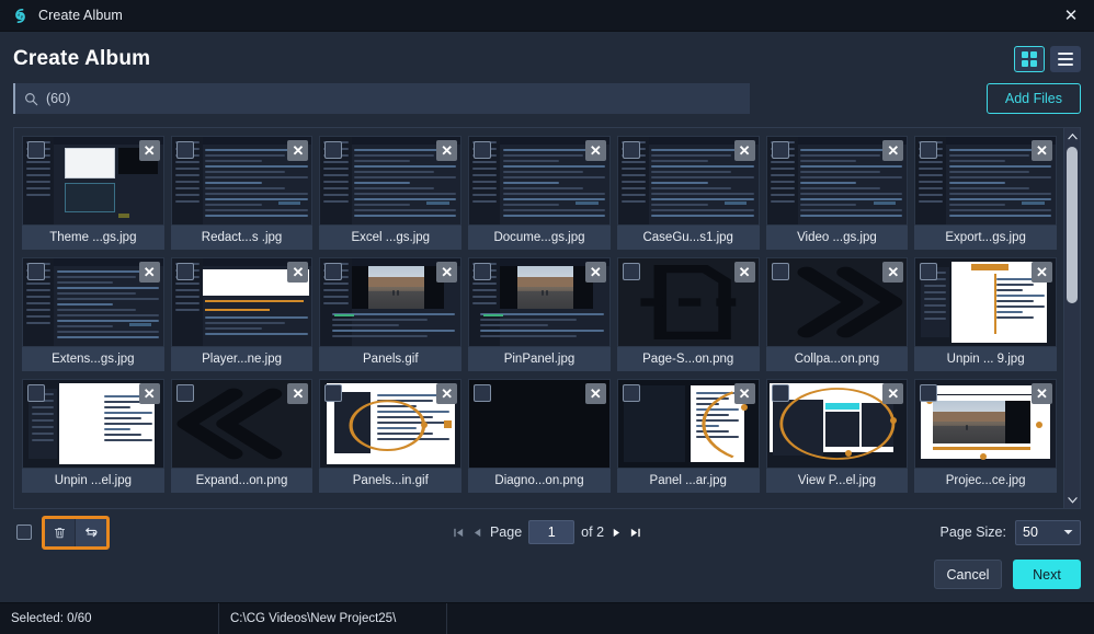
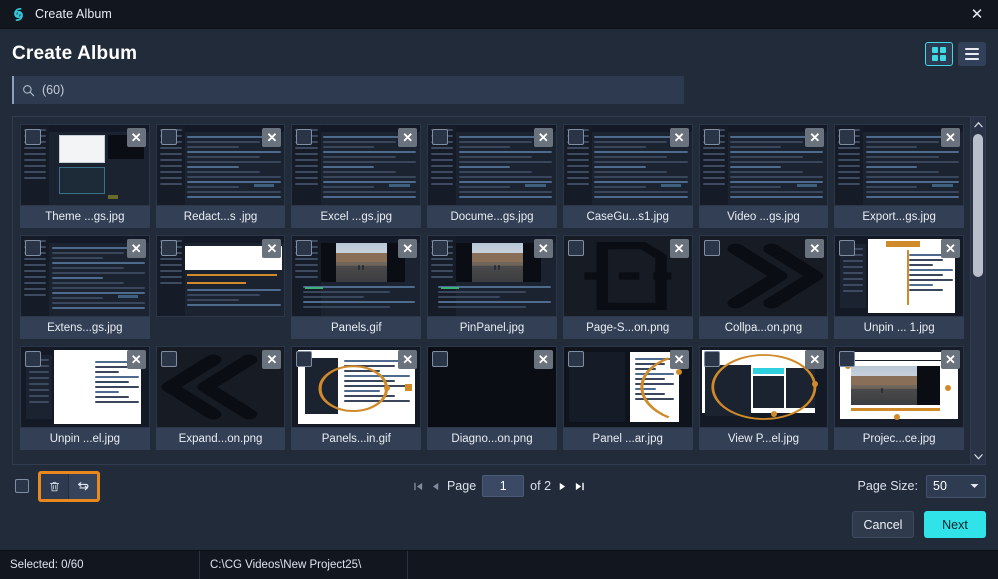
  Create Album
  ✕
  Create Album
  (60)
- Add Files
  ✕
  Theme ...gs.jpg
  ✕
  Redact...s .jpg
  ✕
  Excel ...gs.jpg
  ✕
  Docume...gs.jpg
  ✕
  CaseGu...s1.jpg
  ✕
  Video ...gs.jpg
  ✕
  Export...gs.jpg
  ✕
  Extens...gs.jpg
  ✕
- Player...ne.jpg
  ✕
  Panels.gif
  ✕
  PinPanel.jpg
  ✕
  Page-S...on.png
  ✕
  Collpa...on.png
  ✕
- Unpin ... 9.jpg
+ Unpin ... 1.jpg
  ✕
  Unpin ...el.jpg
  ✕
  Expand...on.png
  ✕
  Panels...in.gif
  ✕
  Diagno...on.png
  ✕
  Panel ...ar.jpg
  ✕
  View P...el.jpg
  ✕
  Projec...ce.jpg
  Page
  1
  of 2
  Page Size:
  50
  Cancel
  Next
  Selected: 0/60
  C:\CG Videos\New Project25\
